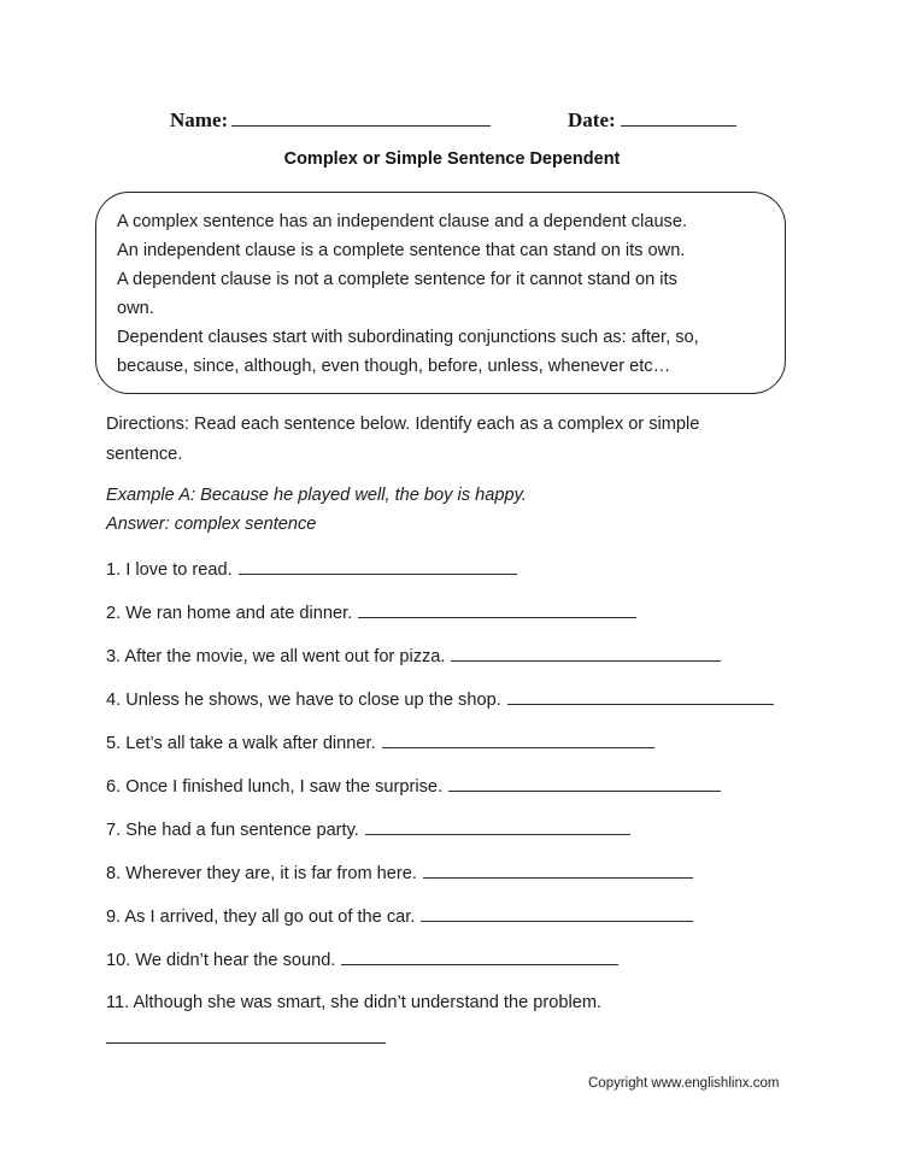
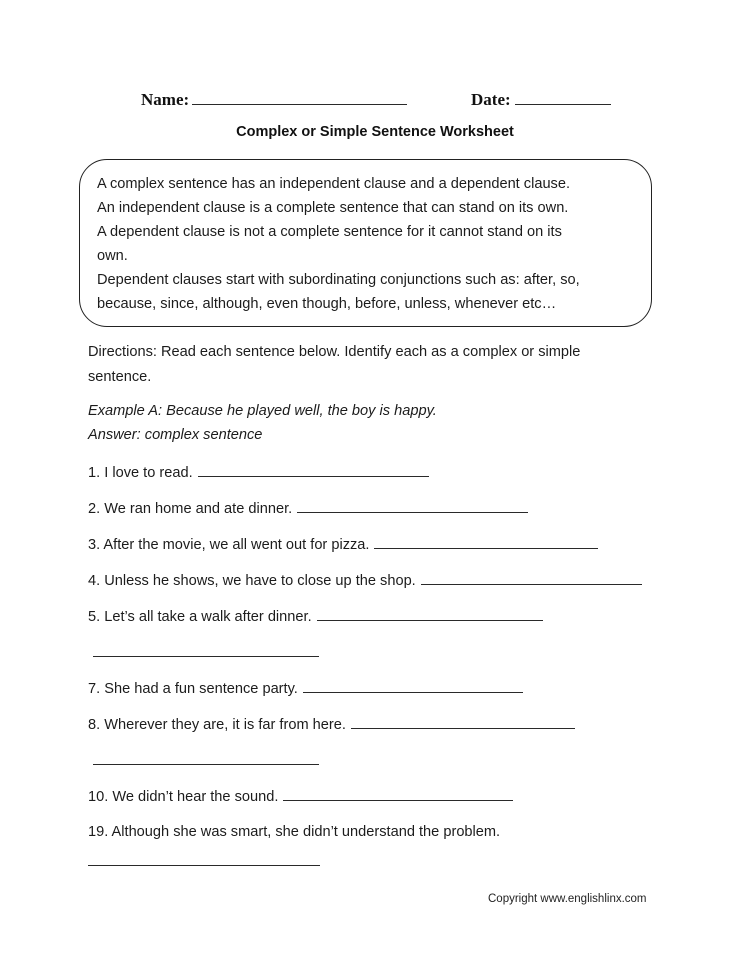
  Name:
  Date:
- Complex or Simple Sentence Dependent
+ Complex or Simple Sentence Worksheet
  A complex sentence has an independent clause and a dependent clause.
  An independent clause is a complete sentence that can stand on its own.
  A dependent clause is not a complete sentence for it cannot stand on its
  own.
  Dependent clauses start with subordinating conjunctions such as: after, so,
  because, since, although, even though, before, unless, whenever etc…
  Directions: Read each sentence below. Identify each as a complex or simple
  sentence.
  Example A: Because he played well, the boy is happy.
  Answer: complex sentence
  1. I love to read.
  2. We ran home and ate dinner.
  3. After the movie, we all went out for pizza.
  4. Unless he shows, we have to close up the shop.
  5. Let’s all take a walk after dinner.
- 6. Once I finished lunch, I saw the surprise.
  7. She had a fun sentence party.
  8. Wherever they are, it is far from here.
- 9. As I arrived, they all go out of the car.
  10. We didn’t hear the sound.
- 11. Although she was smart, she didn’t understand the problem.
+ 19. Although she was smart, she didn’t understand the problem.
  Copyright www.englishlinx.com
